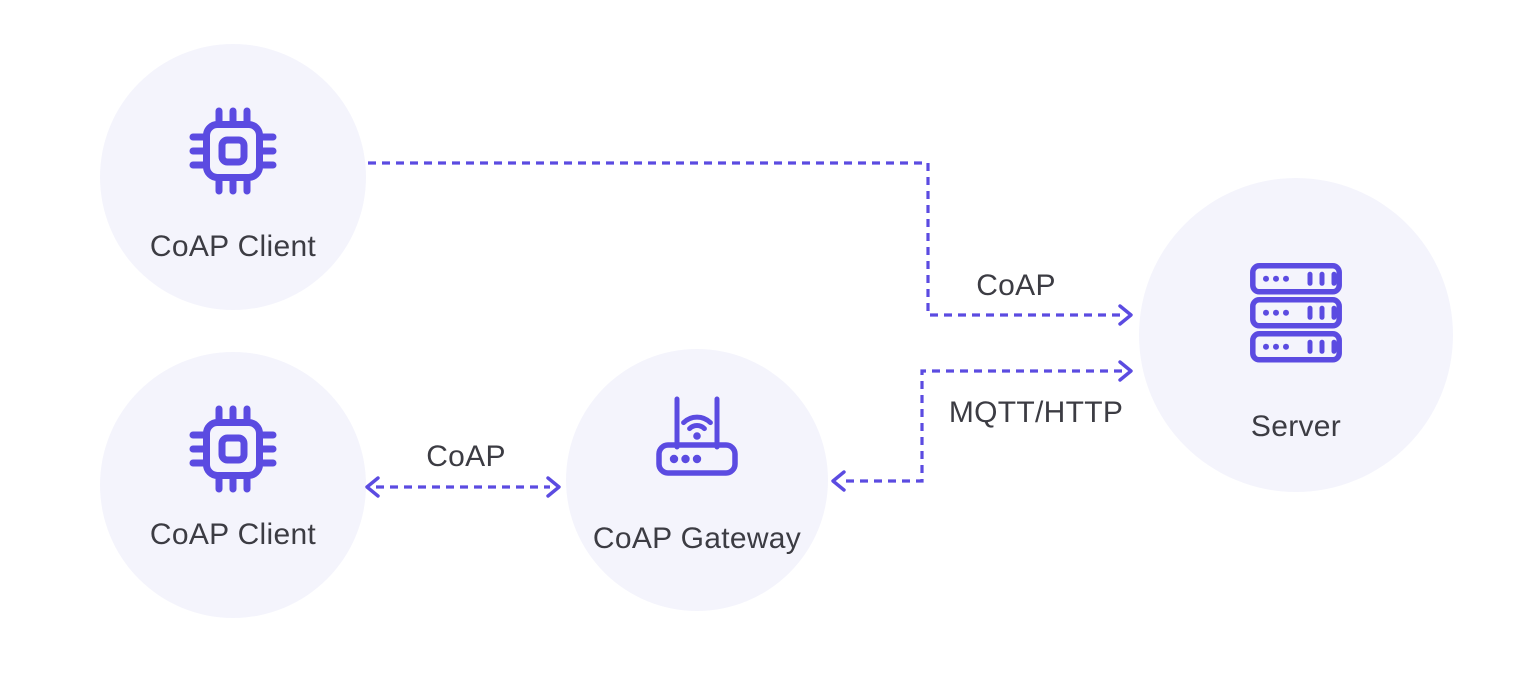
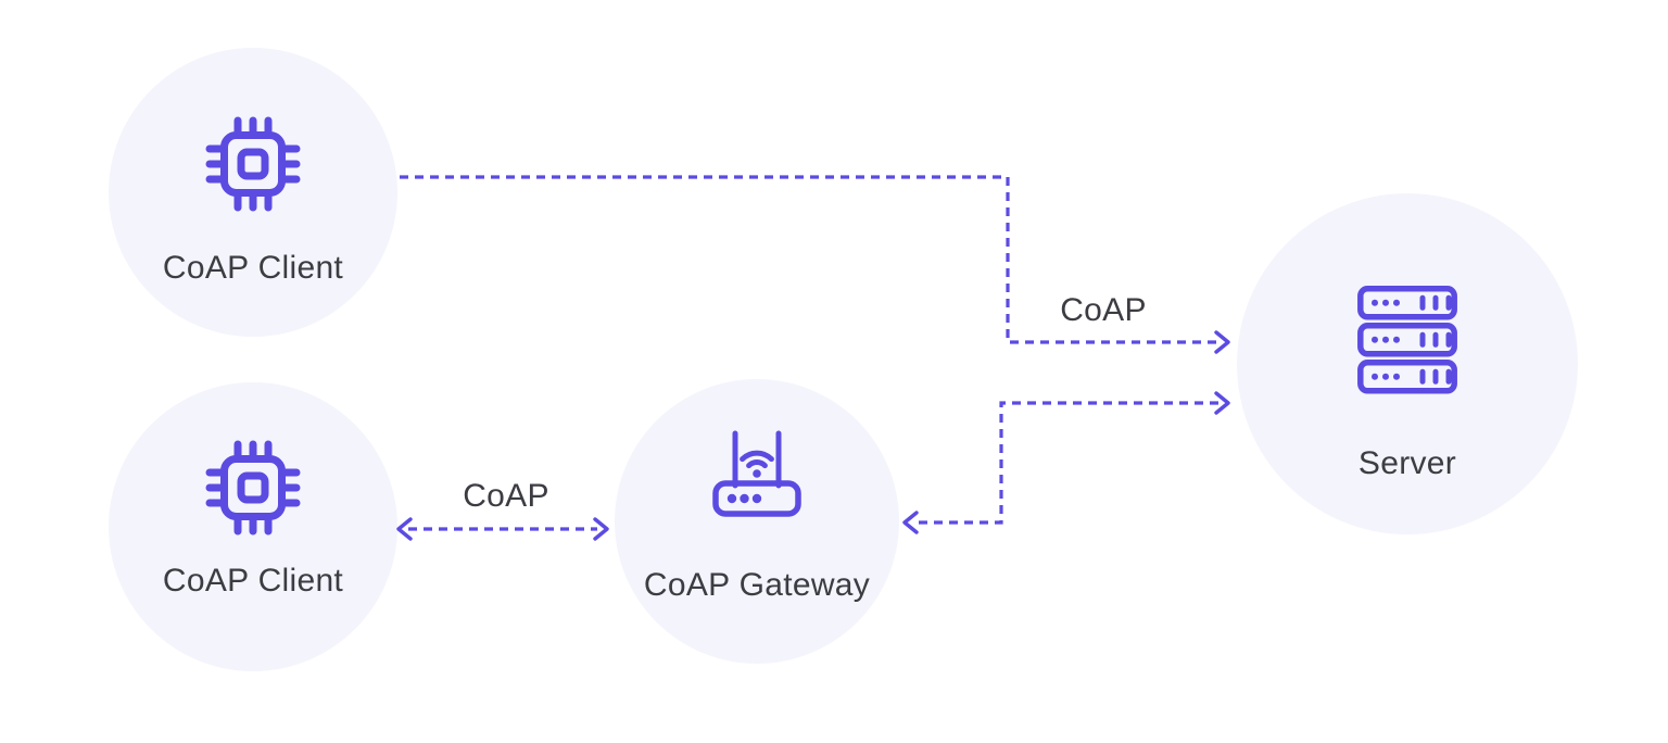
  CoAP Client
  CoAP Client
  CoAP Gateway
  Server
  CoAP
- MQTT/HTTP
  CoAP
